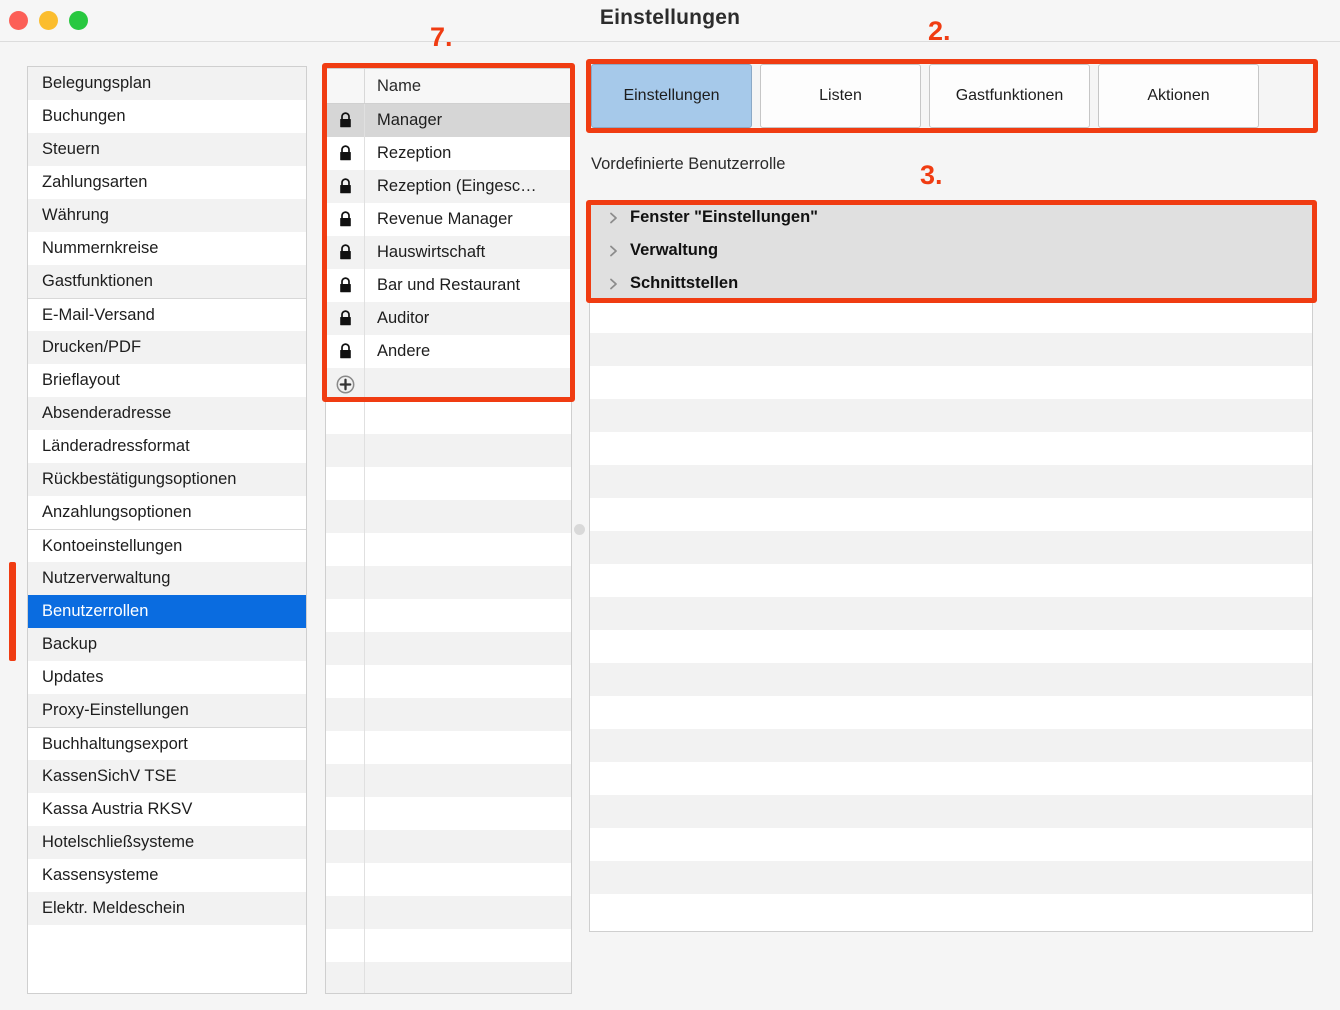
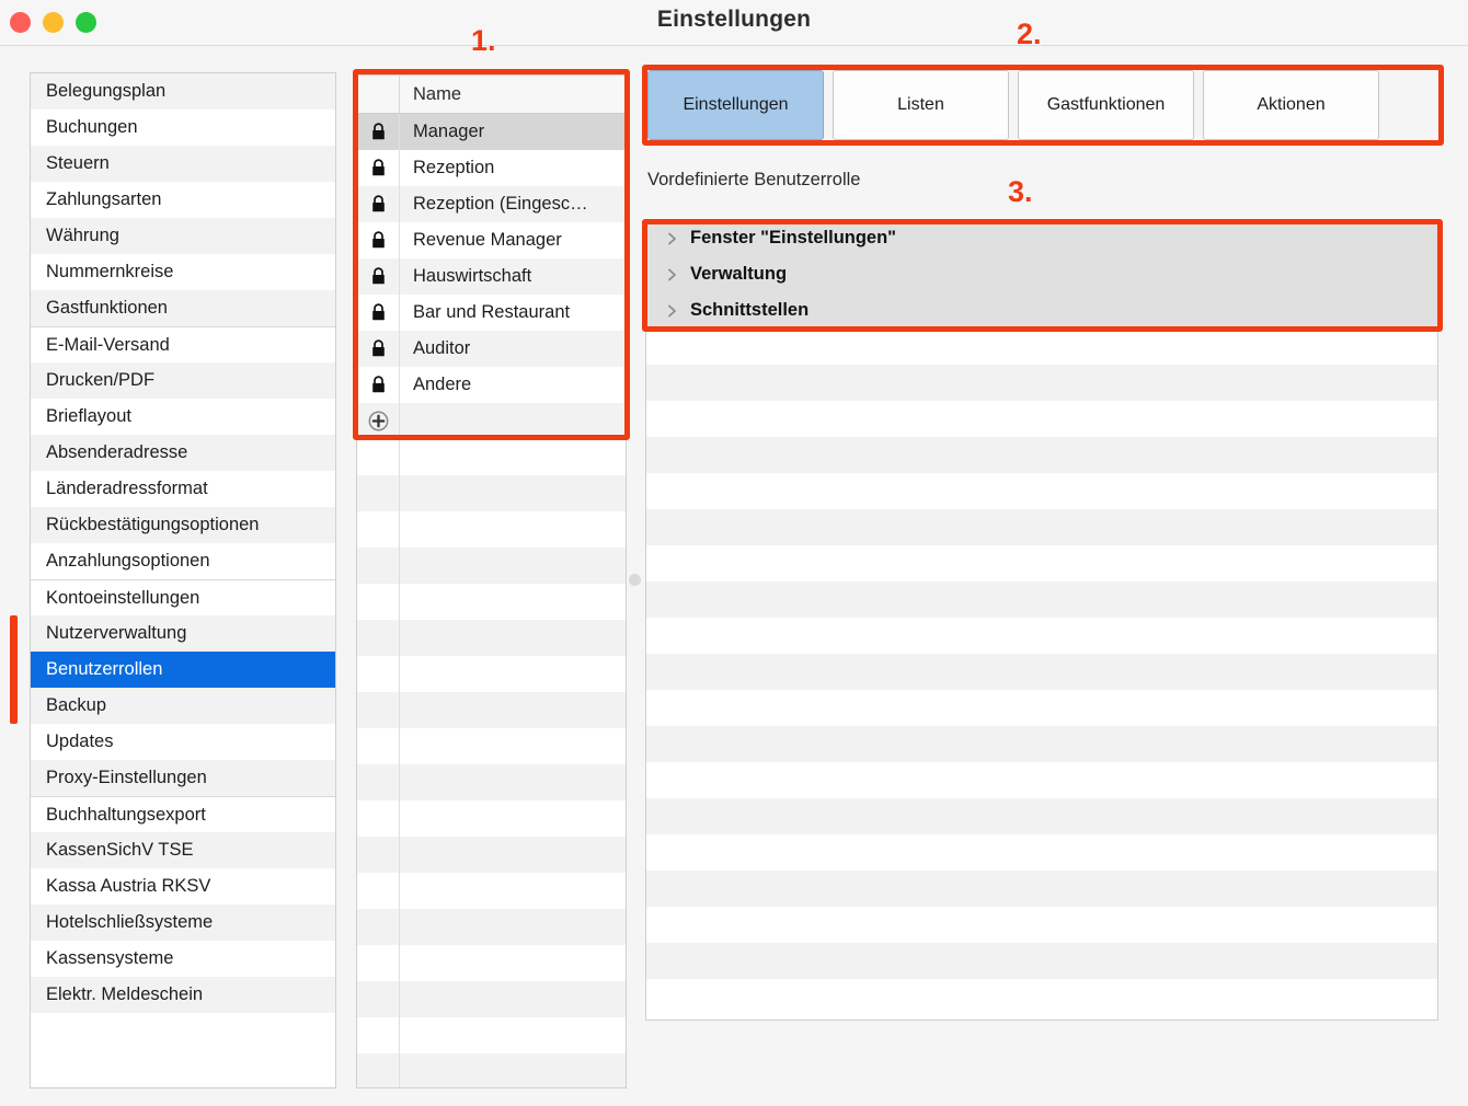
  Einstellungen
  Belegungsplan
  Buchungen
  Steuern
  Zahlungsarten
  Währung
  Nummernkreise
  Gastfunktionen
  E-Mail-Versand
  Drucken/PDF
  Brieflayout
  Absenderadresse
  Länderadressformat
  Rückbestätigungsoptionen
  Anzahlungsoptionen
  Kontoeinstellungen
  Nutzerverwaltung
  Benutzerrollen
  Backup
  Updates
  Proxy-Einstellungen
  Buchhaltungsexport
  KassenSichV TSE
  Kassa Austria RKSV
  Hotelschließsysteme
  Kassensysteme
  Elektr. Meldeschein
  Name
  Manager
  Rezeption
  Rezeption (Eingesc…
  Revenue Manager
  Hauswirtschaft
  Bar und Restaurant
  Auditor
  Andere
  Einstellungen
  Listen
  Gastfunktionen
  Aktionen
  Vordefinierte Benutzerrolle
  Fenster "Einstellungen"
  Verwaltung
  Schnittstellen
- 7.
+ 1.
  2.
  3.
